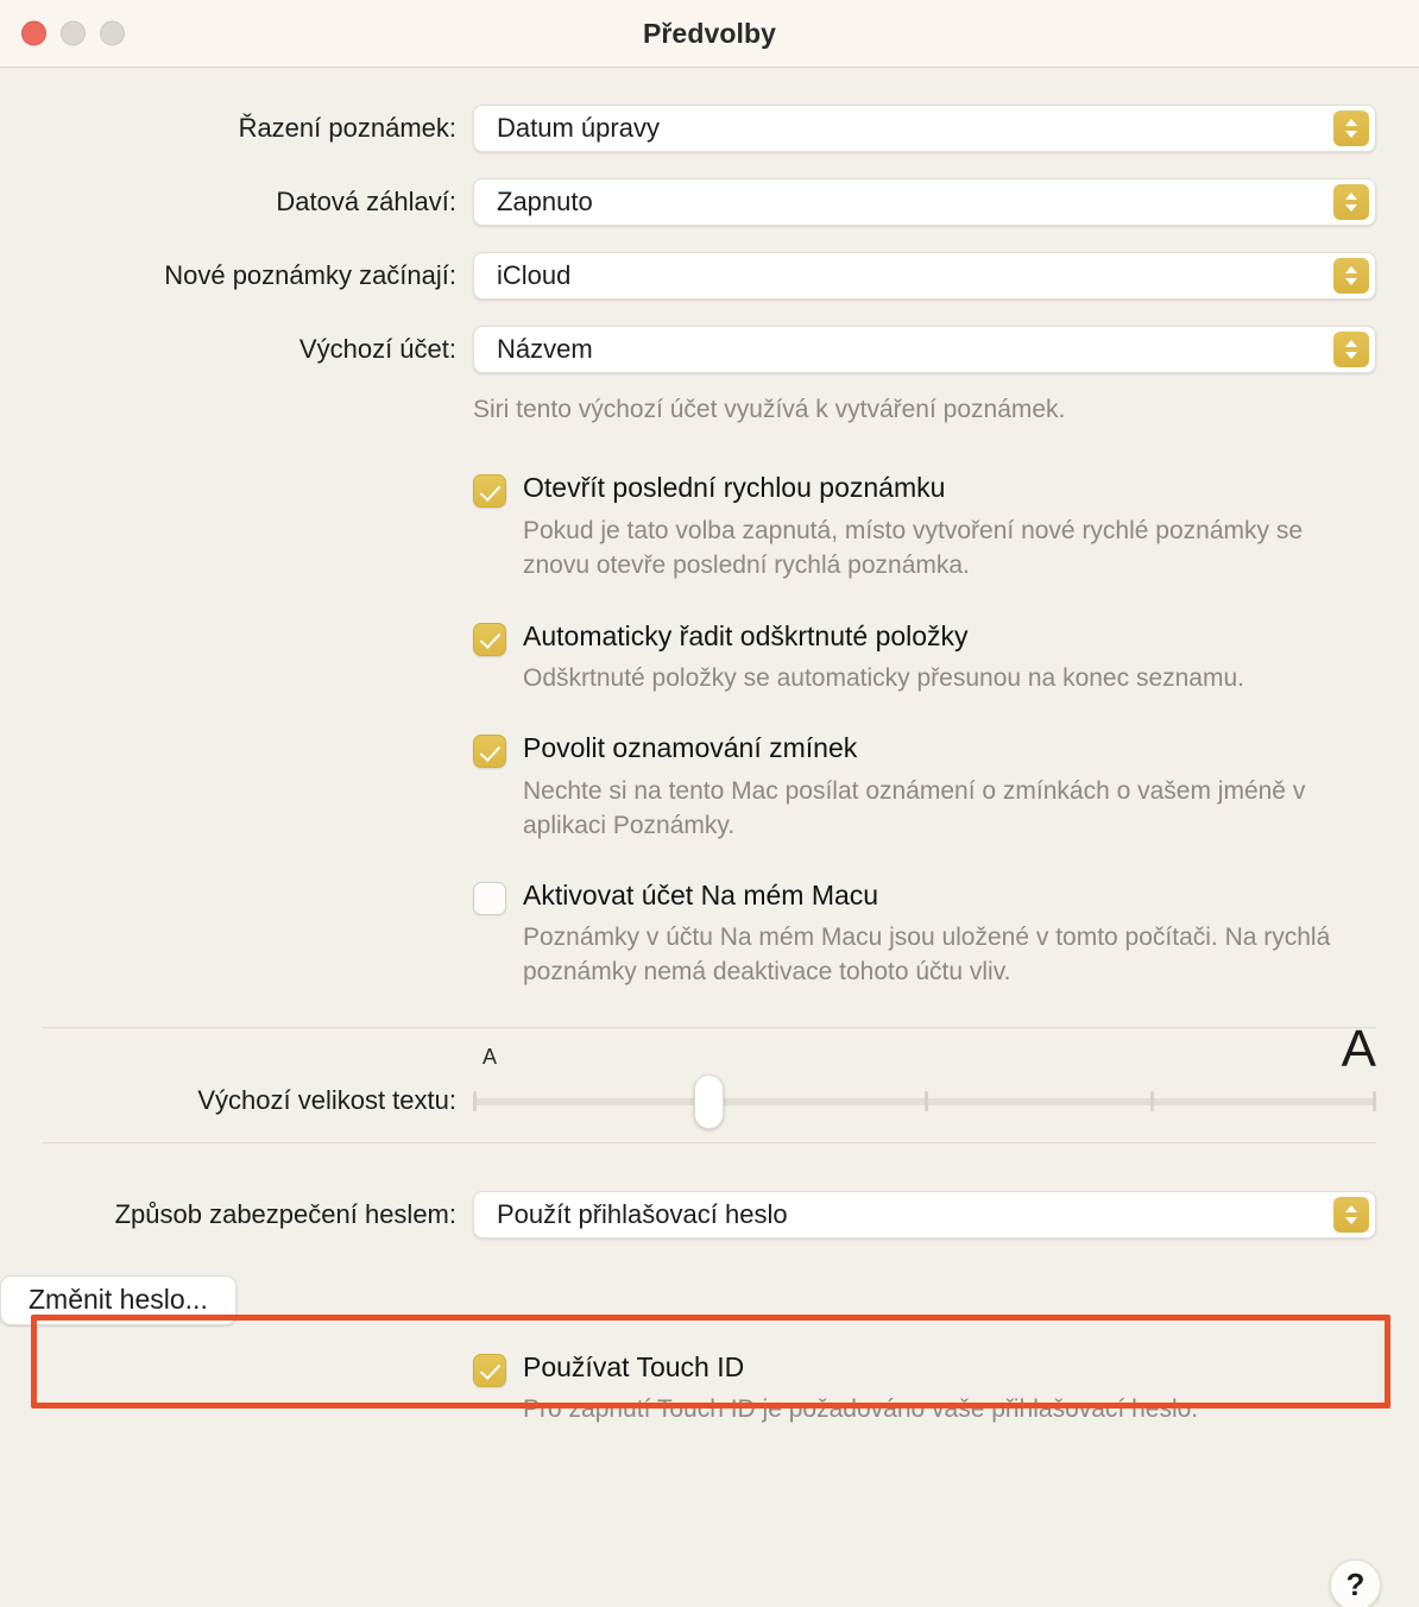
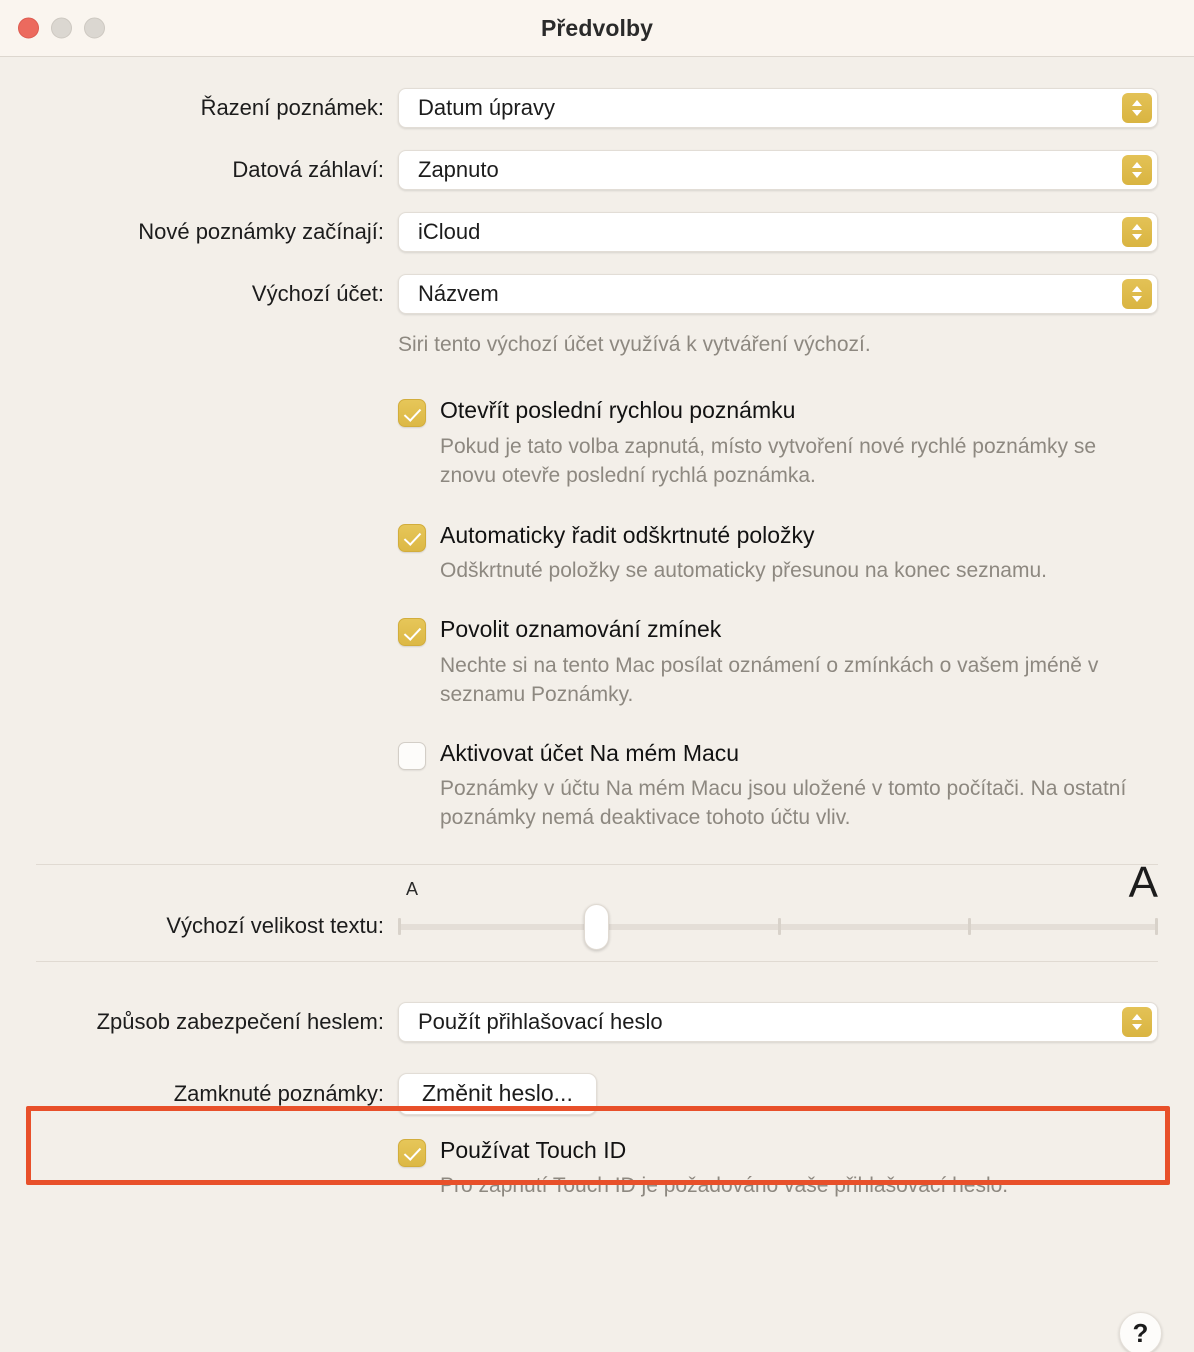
  Předvolby
  Řazení poznámek:
  Datum úpravy
  Datová záhlaví:
  Zapnuto
  Nové poznámky začínají:
  iCloud
  Výchozí účet:
  Názvem
- Siri tento výchozí účet využívá k vytváření poznámek.
+ Siri tento výchozí účet využívá k vytváření výchozí.
  Otevřít poslední rychlou poznámku
  Pokud je tato volba zapnutá, místo vytvoření nové rychlé poznámky se znovu otevře poslední rychlá poznámka.
  Automaticky řadit odškrtnuté položky
  Odškrtnuté položky se automaticky přesunou na konec seznamu.
  Povolit oznamování zmínek
- Nechte si na tento Mac posílat oznámení o zmínkách o vašem jméně v aplikaci Poznámky.
+ Nechte si na tento Mac posílat oznámení o zmínkách o vašem jméně v seznamu Poznámky.
  Aktivovat účet Na mém Macu
- Poznámky v účtu Na mém Macu jsou uložené v tomto počítači. Na rychlá poznámky nemá deaktivace tohoto účtu vliv.
+ Poznámky v účtu Na mém Macu jsou uložené v tomto počítači. Na ostatní poznámky nemá deaktivace tohoto účtu vliv.
  Výchozí velikost textu:
  A
  A
  Způsob zabezpečení heslem:
  Použít přihlašovací heslo
+ Zamknuté poznámky:
  Změnit heslo...
  Používat Touch ID
  Pro zapnutí Touch ID je požadováno vaše přihlašovací heslo.
  ?
